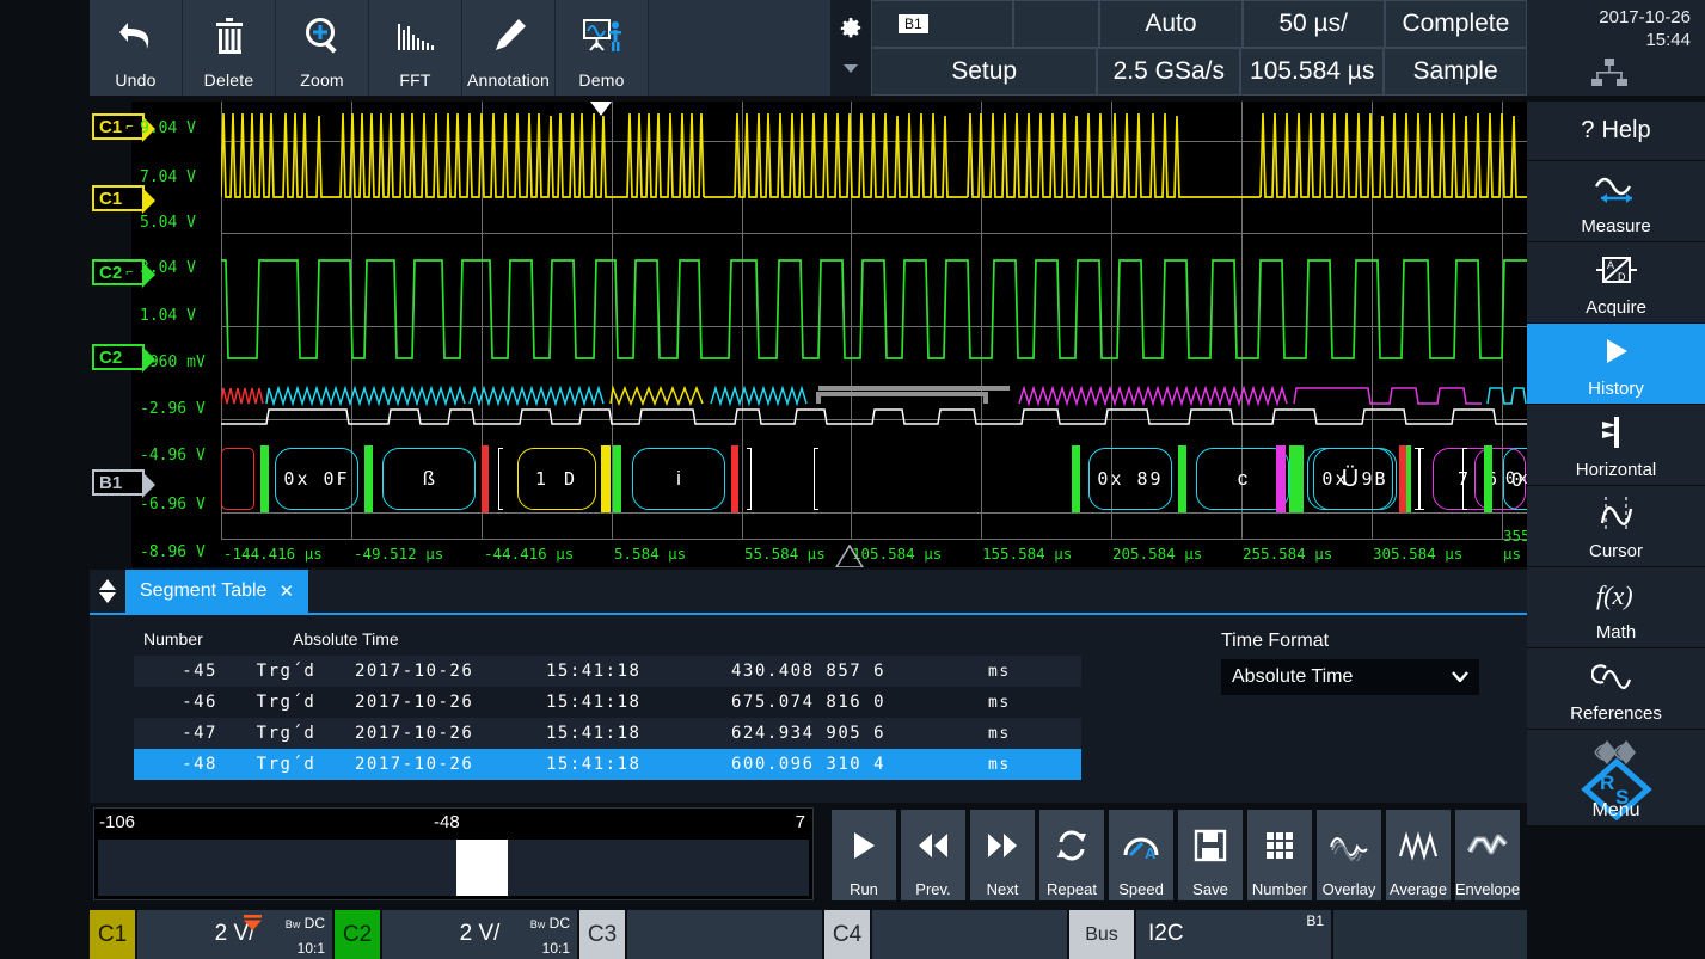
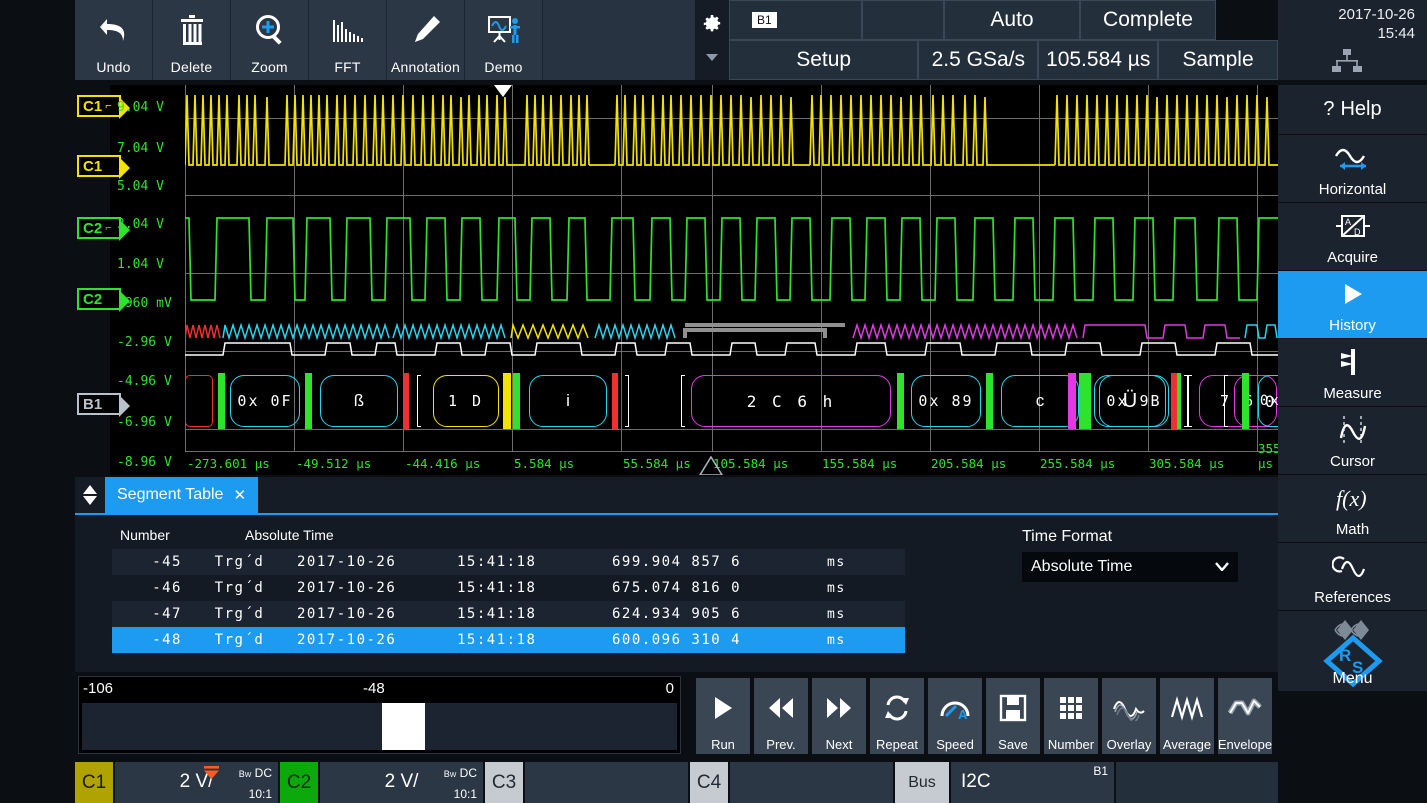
  Undo
  Delete
  Zoom
  FFT
  Annotation
  Demo
  B1
  Auto
- 50 µs/
  Complete
  Setup
  2.5 GSa/s
  105.584 µs
  Sample
  2017-10-26
  15:44
  C1
  ⌐
  C1
  C2
  ⌐
  C2
  B1
  9.04 V
  7.04 V
  5.04 V
  3.04 V
  1.04 V
  -960 mV
  -2.96 V
  -4.96 V
  -6.96 V
  -8.96 V
  0x 0F
  ß
  1 D
  i
+ 2 C 6 h
  0x 89
  c
  0x 9B
  7 6
  Ü
- -144.416 µs
+ -273.601 µs
  -49.512 µs
  -44.416 µs
  5.584 µs
  55.584 µs
  105.584 µs
  155.584 µs
  205.584 µs
  255.584 µs
  305.584 µs
  Segment Table
  ✕
  Number
  Absolute Time
  -45
  Trg´d
  2017-10-26
  15:41:18
- 430.408 857 6
+ 699.904 857 6
  ms
  -46
  Trg´d
  2017-10-26
  15:41:18
  675.074 816 0
  ms
  -47
  Trg´d
  2017-10-26
  15:41:18
  624.934 905 6
  ms
  -48
  Trg´d
  2017-10-26
  15:41:18
  600.096 310 4
  ms
  Time Format
  Absolute Time
  -106
  -48
- 7
+ 0
  Run
  Prev.
  Next
  Repeat
  A
  Speed
  Save
  Number
  Overlay
  Average
  Envelope
  C1
  2 V/
  B DC
  10:1
  C2
  2 V/
  B DC
  10:1
  C3
  C4
  Bus
  I2C
  B1
  ?
  Help
- Measure
+ Horizontal
  A
  D
  Acquire
  History
- Horizontal
+ Measure
  Cursor
  f(x)
  Math
  References
  R
  S
  Menu
